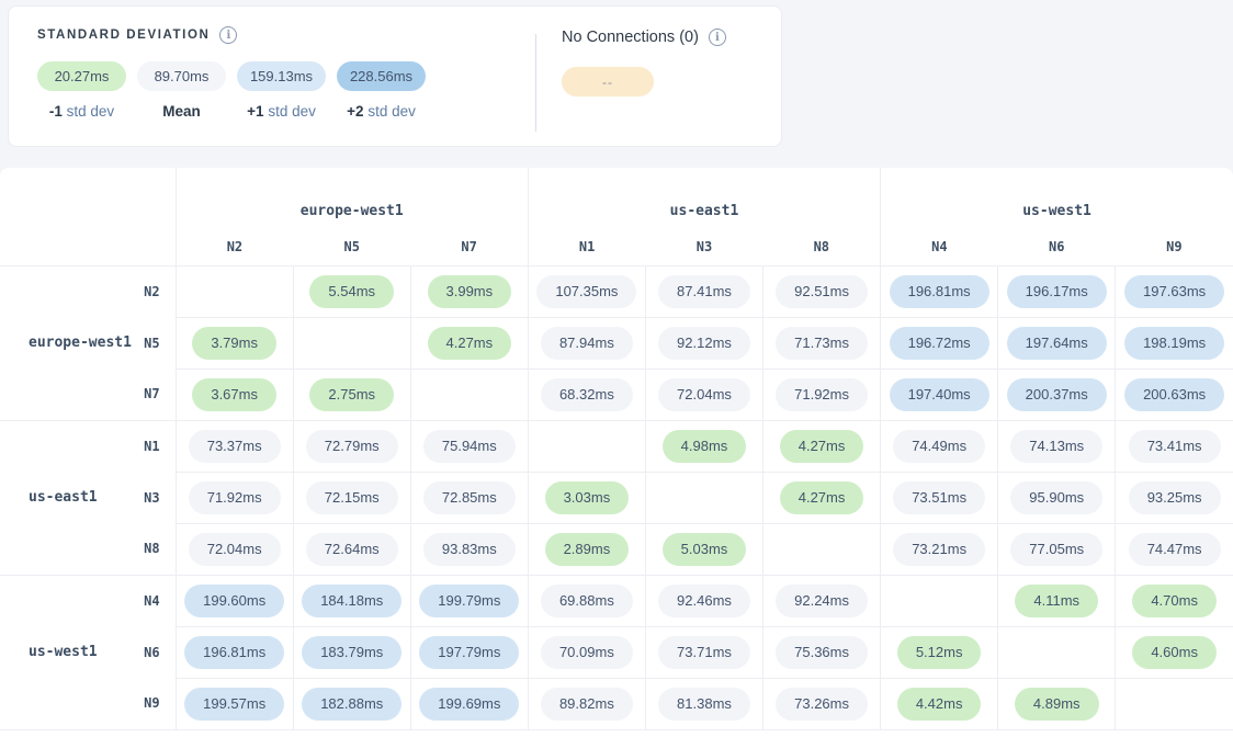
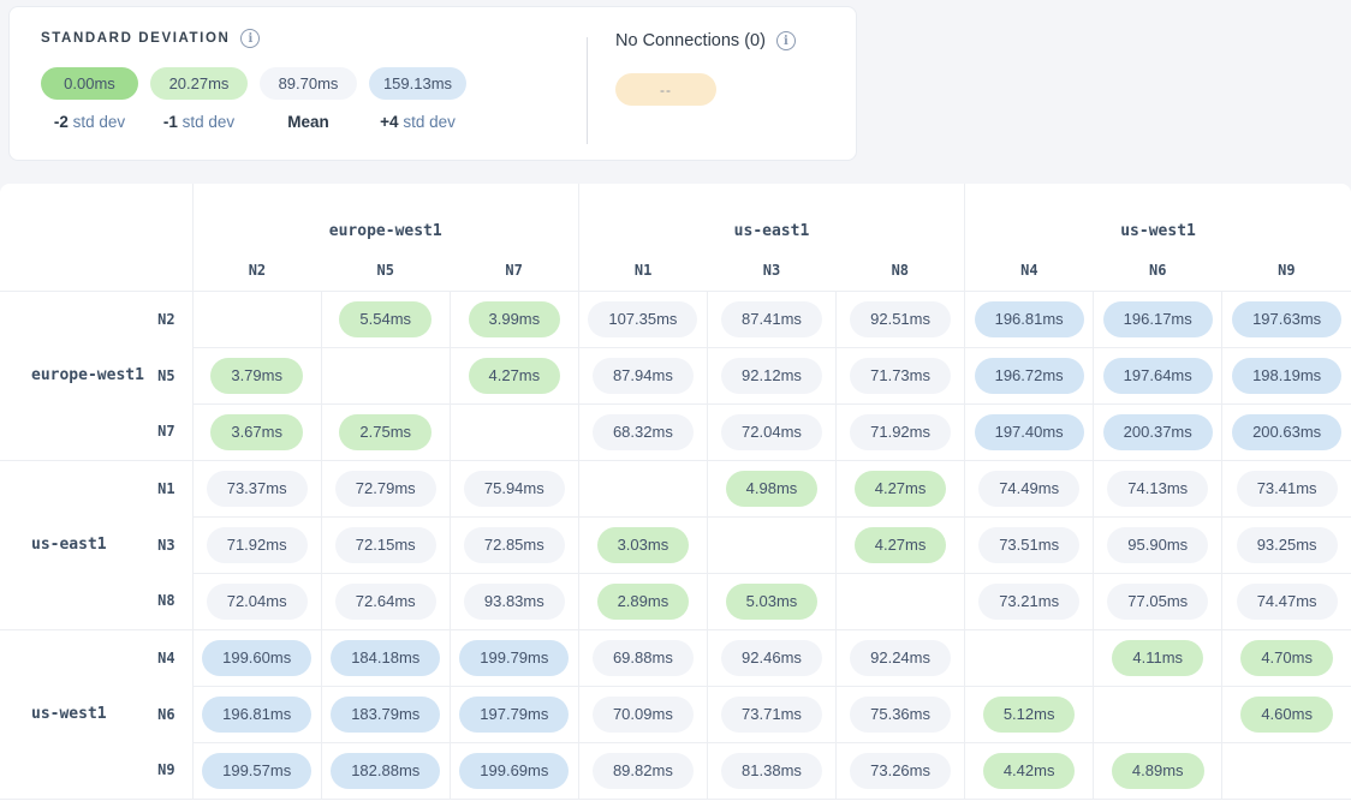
  STANDARD DEVIATION
  i
+ 0.00ms
+ -2 std dev
  20.27ms
  -1 std dev
  89.70ms
  Mean
  159.13ms
- +1 std dev
+ +4 std dev
- 228.56ms
- +2 std dev
  No Connections (0)
  i
  --
  	europe-west1	us-east1	us-west1
  N2	N5	N7	N1	N3	N8	N4	N6	N9
  N2		5.54ms	3.99ms	107.35ms	87.41ms	92.51ms	196.81ms	196.17ms	197.63ms
  europe-west1 N5	3.79ms		4.27ms	87.94ms	92.12ms	71.73ms	196.72ms	197.64ms	198.19ms
  N7	3.67ms	2.75ms		68.32ms	72.04ms	71.92ms	197.40ms	200.37ms	200.63ms
  N1	73.37ms	72.79ms	75.94ms		4.98ms	4.27ms	74.49ms	74.13ms	73.41ms
  us-east1 N3	71.92ms	72.15ms	72.85ms	3.03ms		4.27ms	73.51ms	95.90ms	93.25ms
  N8	72.04ms	72.64ms	93.83ms	2.89ms	5.03ms		73.21ms	77.05ms	74.47ms
  N4	199.60ms	184.18ms	199.79ms	69.88ms	92.46ms	92.24ms		4.11ms	4.70ms
  us-west1 N6	196.81ms	183.79ms	197.79ms	70.09ms	73.71ms	75.36ms	5.12ms		4.60ms
  N9	199.57ms	182.88ms	199.69ms	89.82ms	81.38ms	73.26ms	4.42ms	4.89ms
